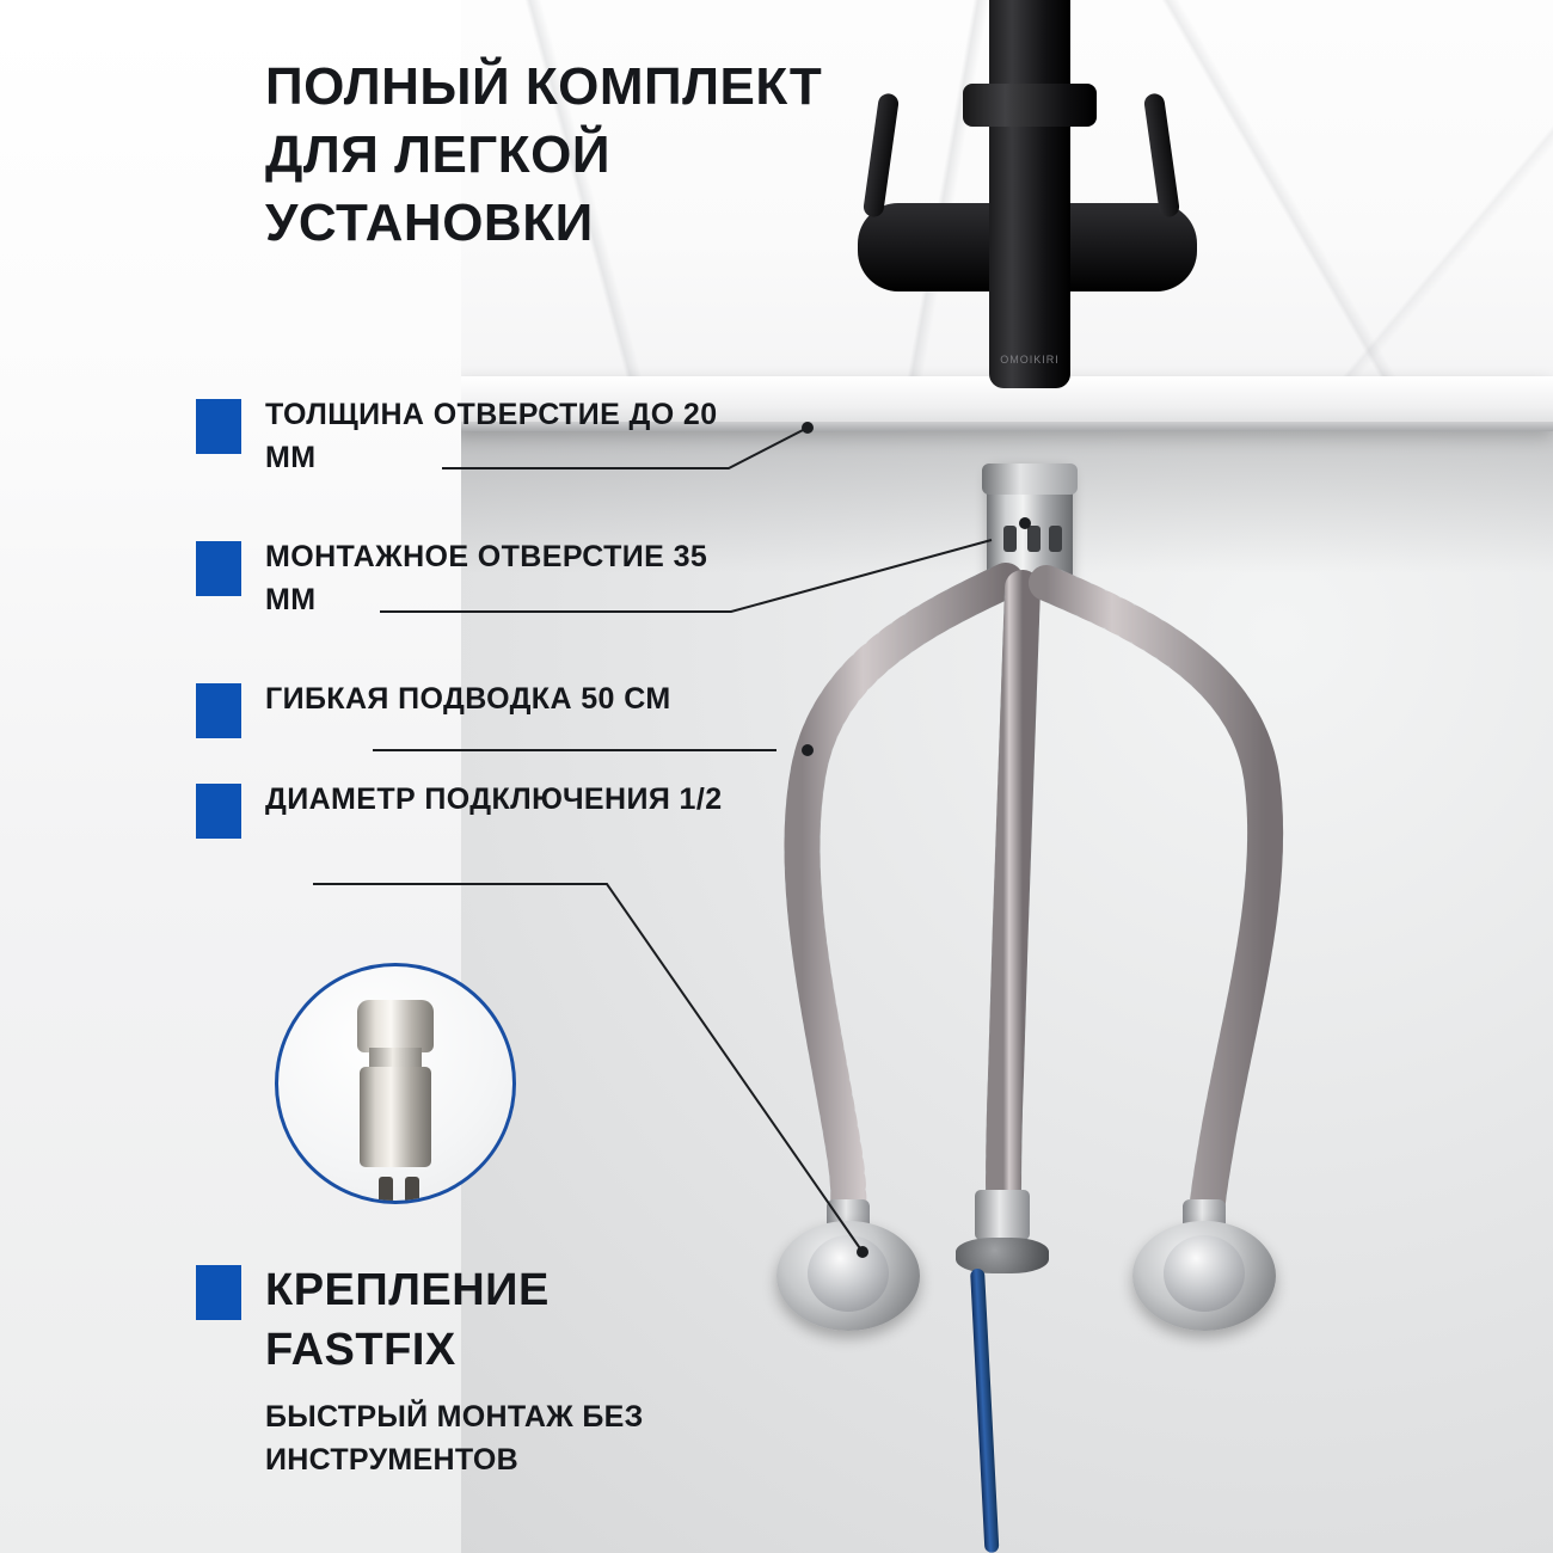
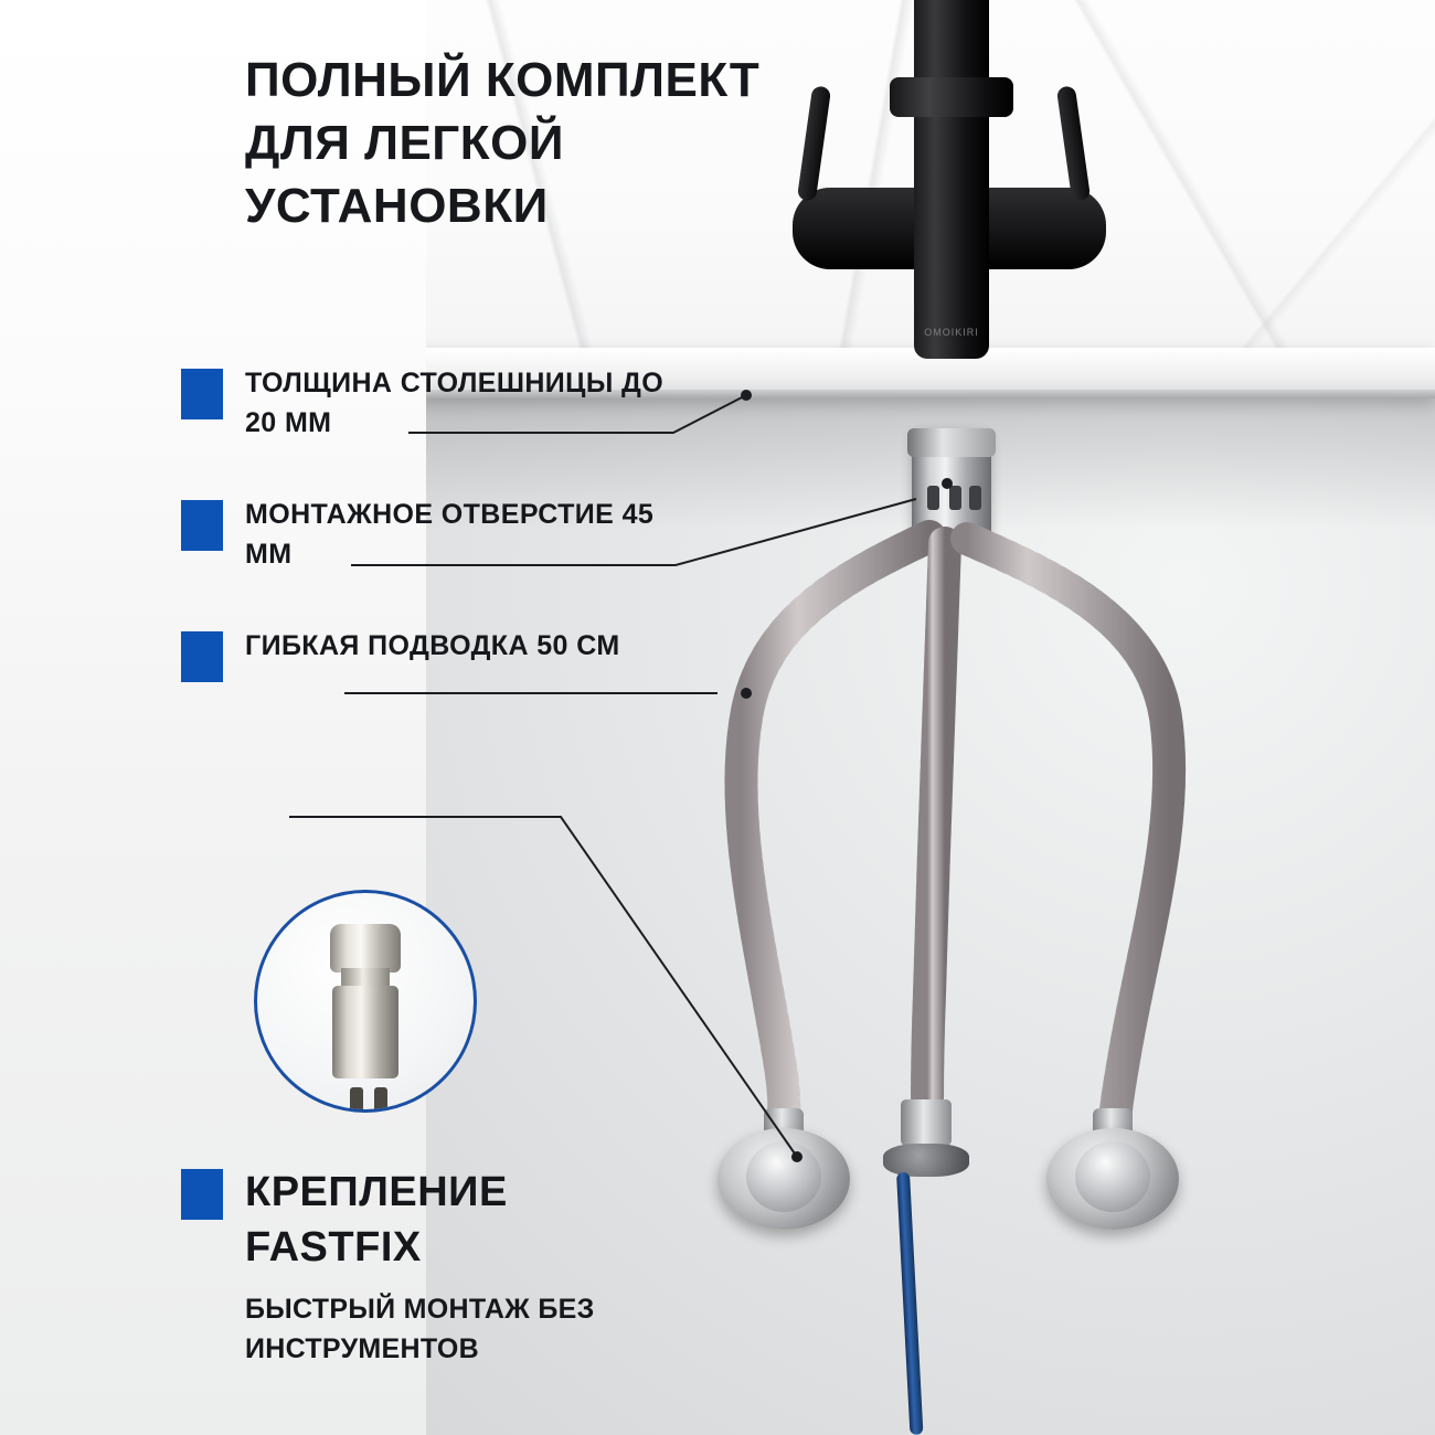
  OMOIKIRI
  ПОЛНЫЙ КОМПЛЕКТ ДЛЯ ЛЕГКОЙ УСТАНОВКИ
- ТОЛЩИНА ОТВЕРСТИЕ ДО 20 ММ
+ ТОЛЩИНА СТОЛЕШНИЦЫ ДО 20 ММ
- МОНТАЖНОЕ ОТВЕРСТИЕ 35 ММ
+ МОНТАЖНОЕ ОТВЕРСТИЕ 45 ММ
  ГИБКАЯ ПОДВОДКА 50 СМ
- ДИАМЕТР ПОДКЛЮЧЕНИЯ 1/2
  КРЕПЛЕНИЕ FASTFIX
  БЫСТРЫЙ МОНТАЖ БЕЗ ИНСТРУМЕНТОВ
